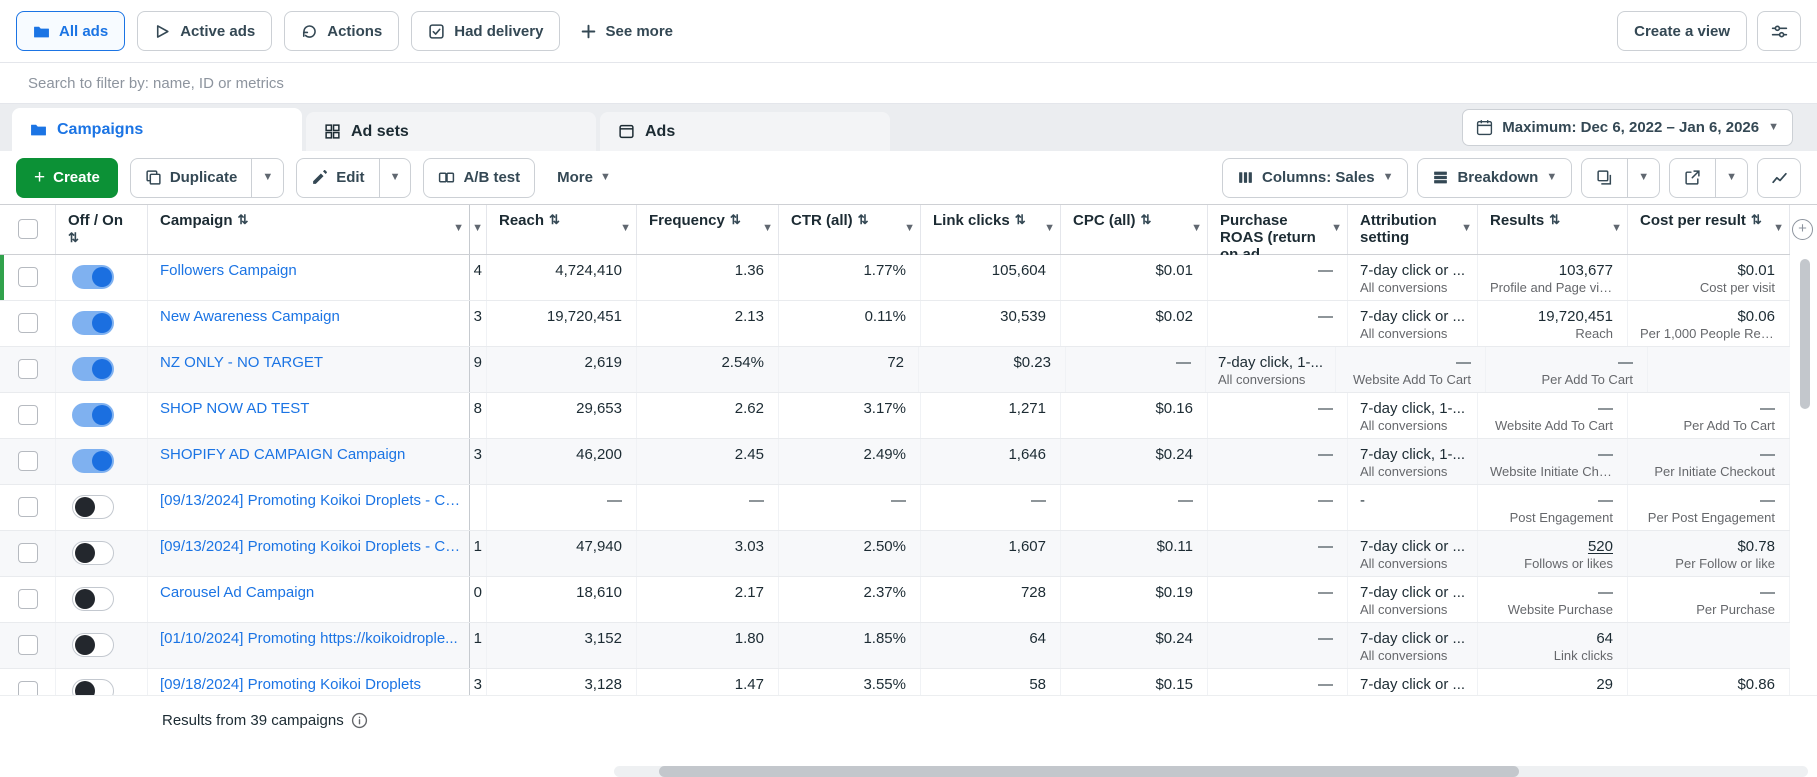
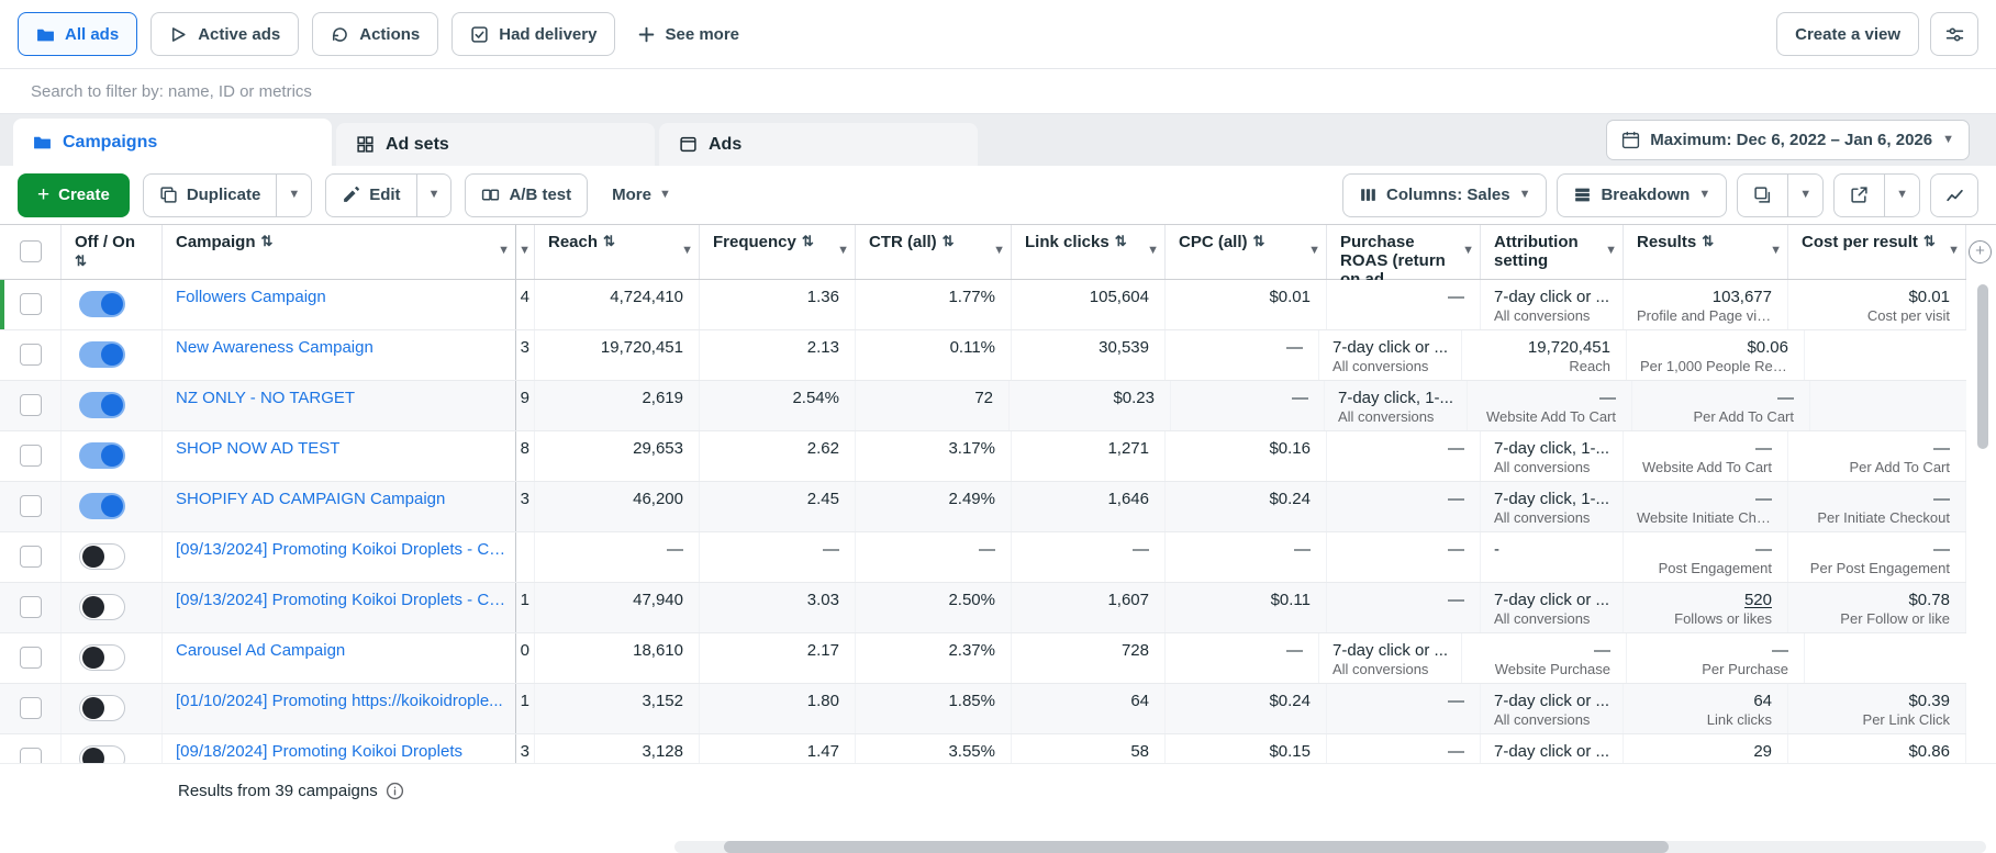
  All ads
  Active ads
  Actions
  Had delivery
  See more
  Create a view
  Search to filter by: name, ID or metrics
  Campaigns
  Ad sets
  Ads
  Maximum: Dec 6, 2022 – Jan 6, 2026
  ▼
  +
  Create
  Duplicate
  ▼
  Edit
  ▼
  A/B test
  More
  ▼
  Columns: Sales
  ▼
  Breakdown
  ▼
  ▼
  ▼
  Off / On
  ⇅
  Campaign
  ⇅
  ▼
  ▼
  Reach
  ⇅
  ▼
  Frequency
  ⇅
  ▼
  CTR (all)
  ⇅
  ▼
  Link clicks
  ⇅
  ▼
  CPC (all)
  ⇅
  ▼
  Purchase ROAS (return
  ▼
  Attribution setting
  ▼
  Results
  ⇅
  ▼
  Cost per result
  ⇅
  ▼
  Followers Campaign
  4
  4,724,410
  1.36
  1.77%
  105,604
  $0.01
  —
  7-day click or ...
  All conversions
  103,677
  Profile and Page visit
  $0.01
  Cost per visit
  New Awareness Campaign
  3
  19,720,451
  2.13
  0.11%
  30,539
- $0.02
  —
  7-day click or ...
  All conversions
  19,720,451
  Reach
  $0.06
  Per 1,000 People Rea..
  NZ ONLY - NO TARGET
  9
  2,619
  2.54%
  72
  $0.23
  —
  7-day click, 1-...
  All conversions
  —
  Website Add To Cart
  —
  Per Add To Cart
  SHOP NOW AD TEST
  8
  29,653
  2.62
  3.17%
  1,271
  $0.16
  —
  7-day click, 1-...
  All conversions
  —
  Website Add To Cart
  —
  Per Add To Cart
  SHOPIFY AD CAMPAIGN Campaign
  3
  46,200
  2.45
  2.49%
  1,646
  $0.24
  —
  7-day click, 1-...
  All conversions
  —
  Website Initiate Chec
  —
  Per Initiate Checkout
  [09/13/2024] Promoting Koikoi Droplets - Co..
  —
  —
  —
  —
  —
  —
  -
  —
  Post Engagement
  —
  Per Post Engagement
  [09/13/2024] Promoting Koikoi Droplets - Co..
  1
  47,940
  3.03
  2.50%
  1,607
  $0.11
  —
  7-day click or ...
  All conversions
  520
  Follows or likes
  $0.78
  Per Follow or like
  Carousel Ad Campaign
  0
  18,610
  2.17
  2.37%
  728
- $0.19
  —
  7-day click or ...
  All conversions
  —
  Website Purchase
  —
  Per Purchase
  [01/10/2024] Promoting https://koikoidrople...
  1
  3,152
  1.80
  1.85%
  64
  $0.24
  —
  7-day click or ...
  All conversions
  64
  Link clicks
+ $0.39
+ Per Link Click
  [09/18/2024] Promoting Koikoi Droplets
  3
  3,128
  1.47
  3.55%
  58
  $0.15
  —
  7-day click or ...
  29
  $0.86
  +
  Results from 39 campaigns
